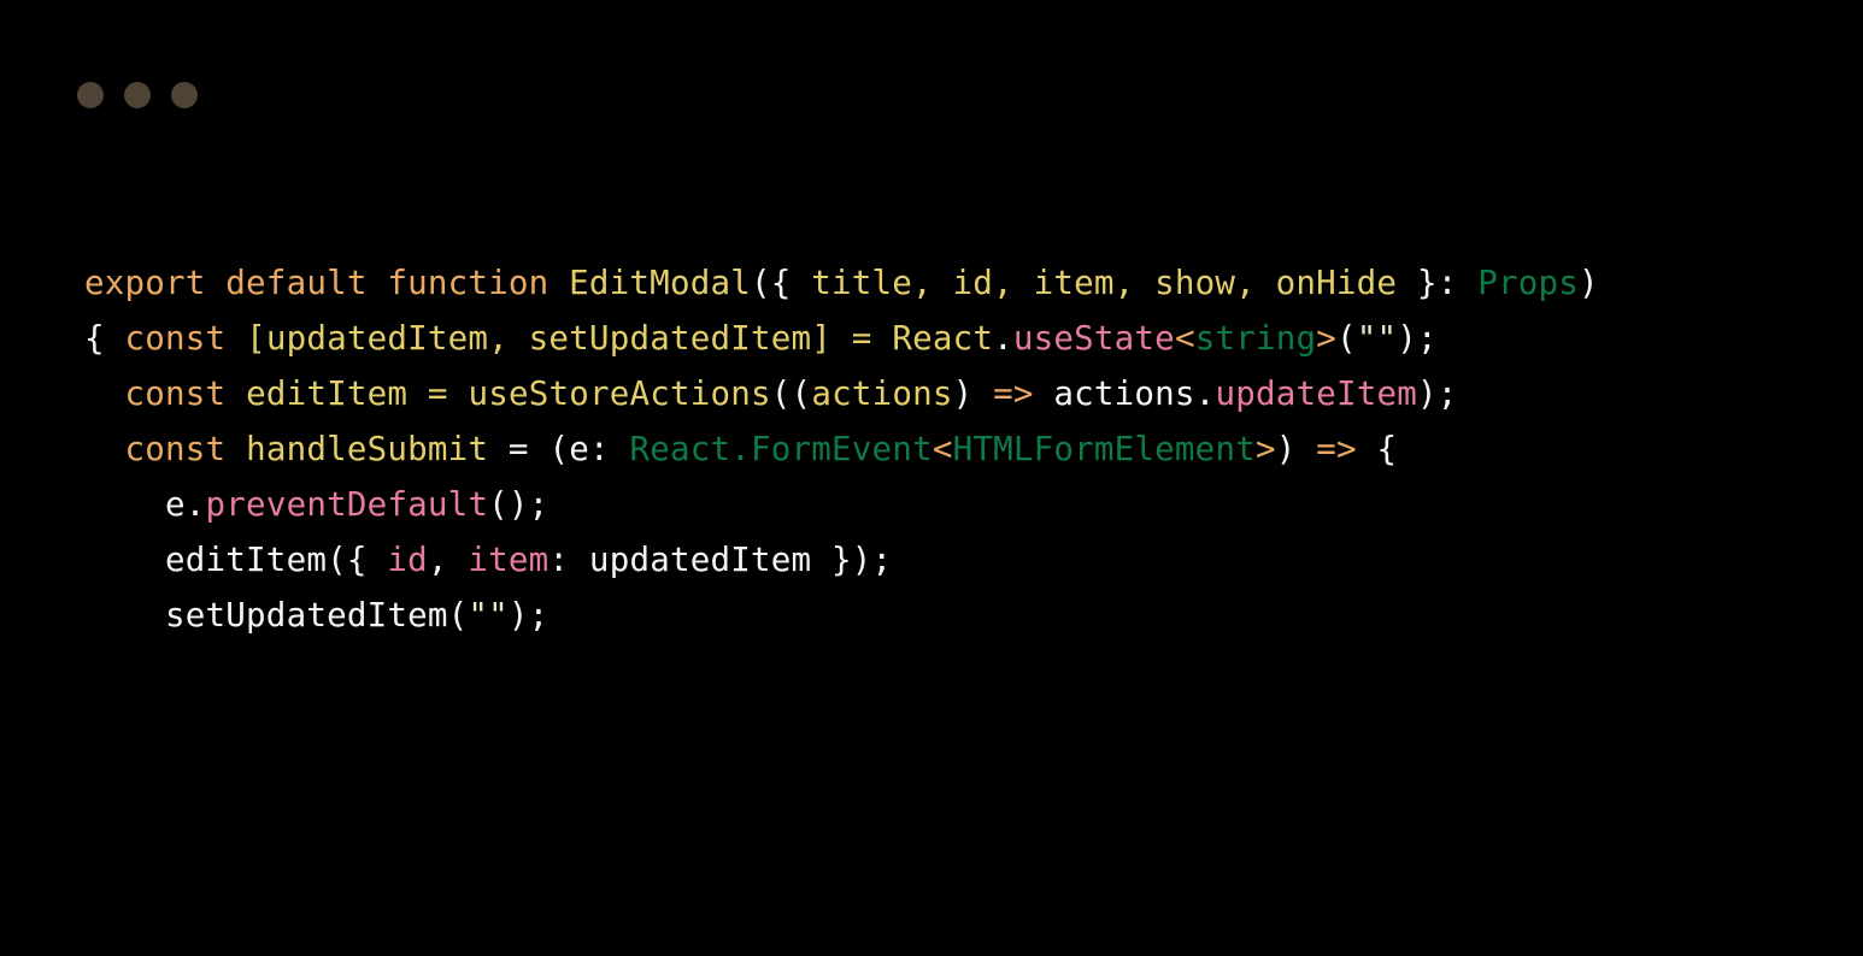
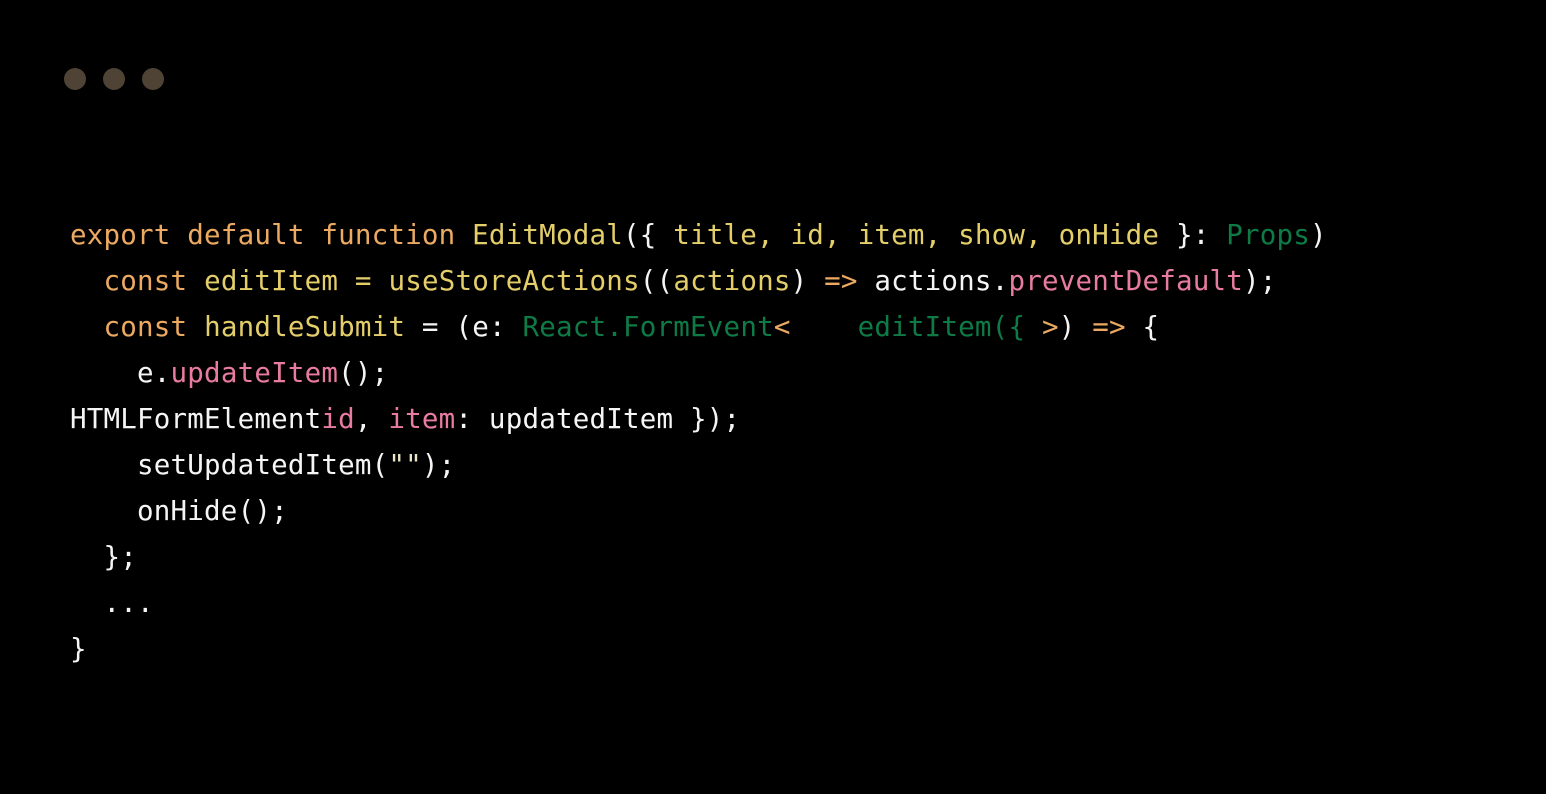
  export default function EditModal({ title, id, item, show, onHide }: Props)
- { const [updatedItem, setUpdatedItem] = React.useState<string>("");
- const editItem = useStoreActions((actions) => actions.updateItem);
+ const editItem = useStoreActions((actions) => actions.preventDefault);
- const handleSubmit = (e: React.FormEvent<HTMLFormElement>) => {
+ const handleSubmit = (e: React.FormEvent< editItem({ >) => {
- e.preventDefault();
+ e.updateItem();
- editItem({ id, item: updatedItem });
+ HTMLFormElementid, item: updatedItem });
  setUpdatedItem("");
+ onHide();
+ };
+ ...
+ }
